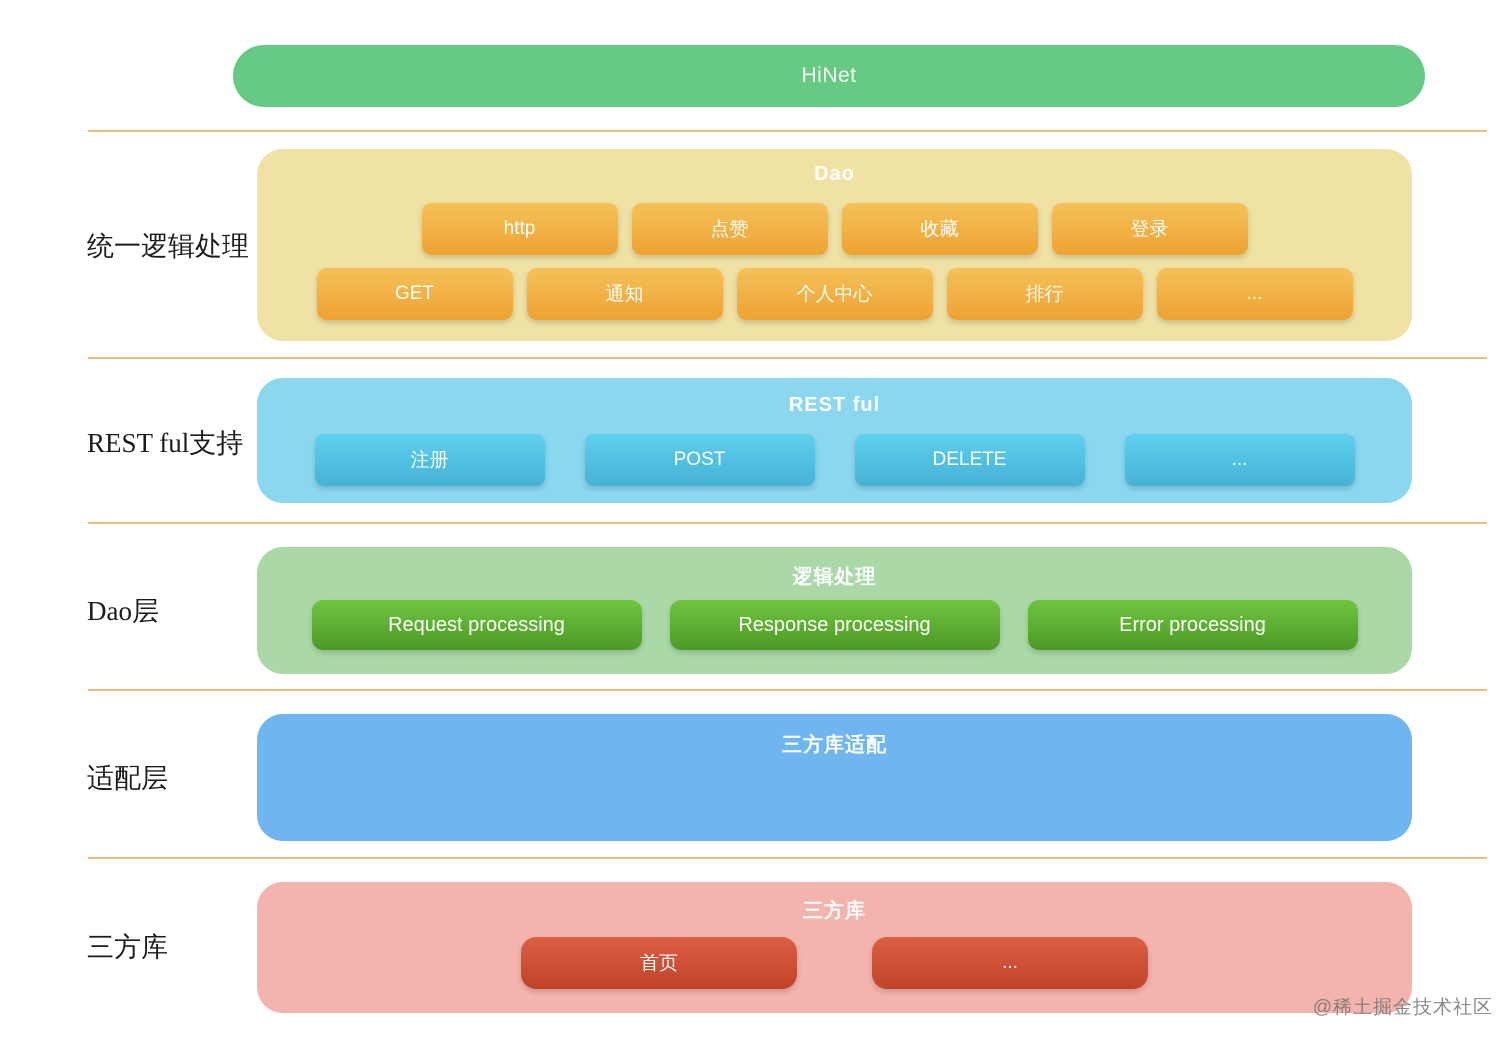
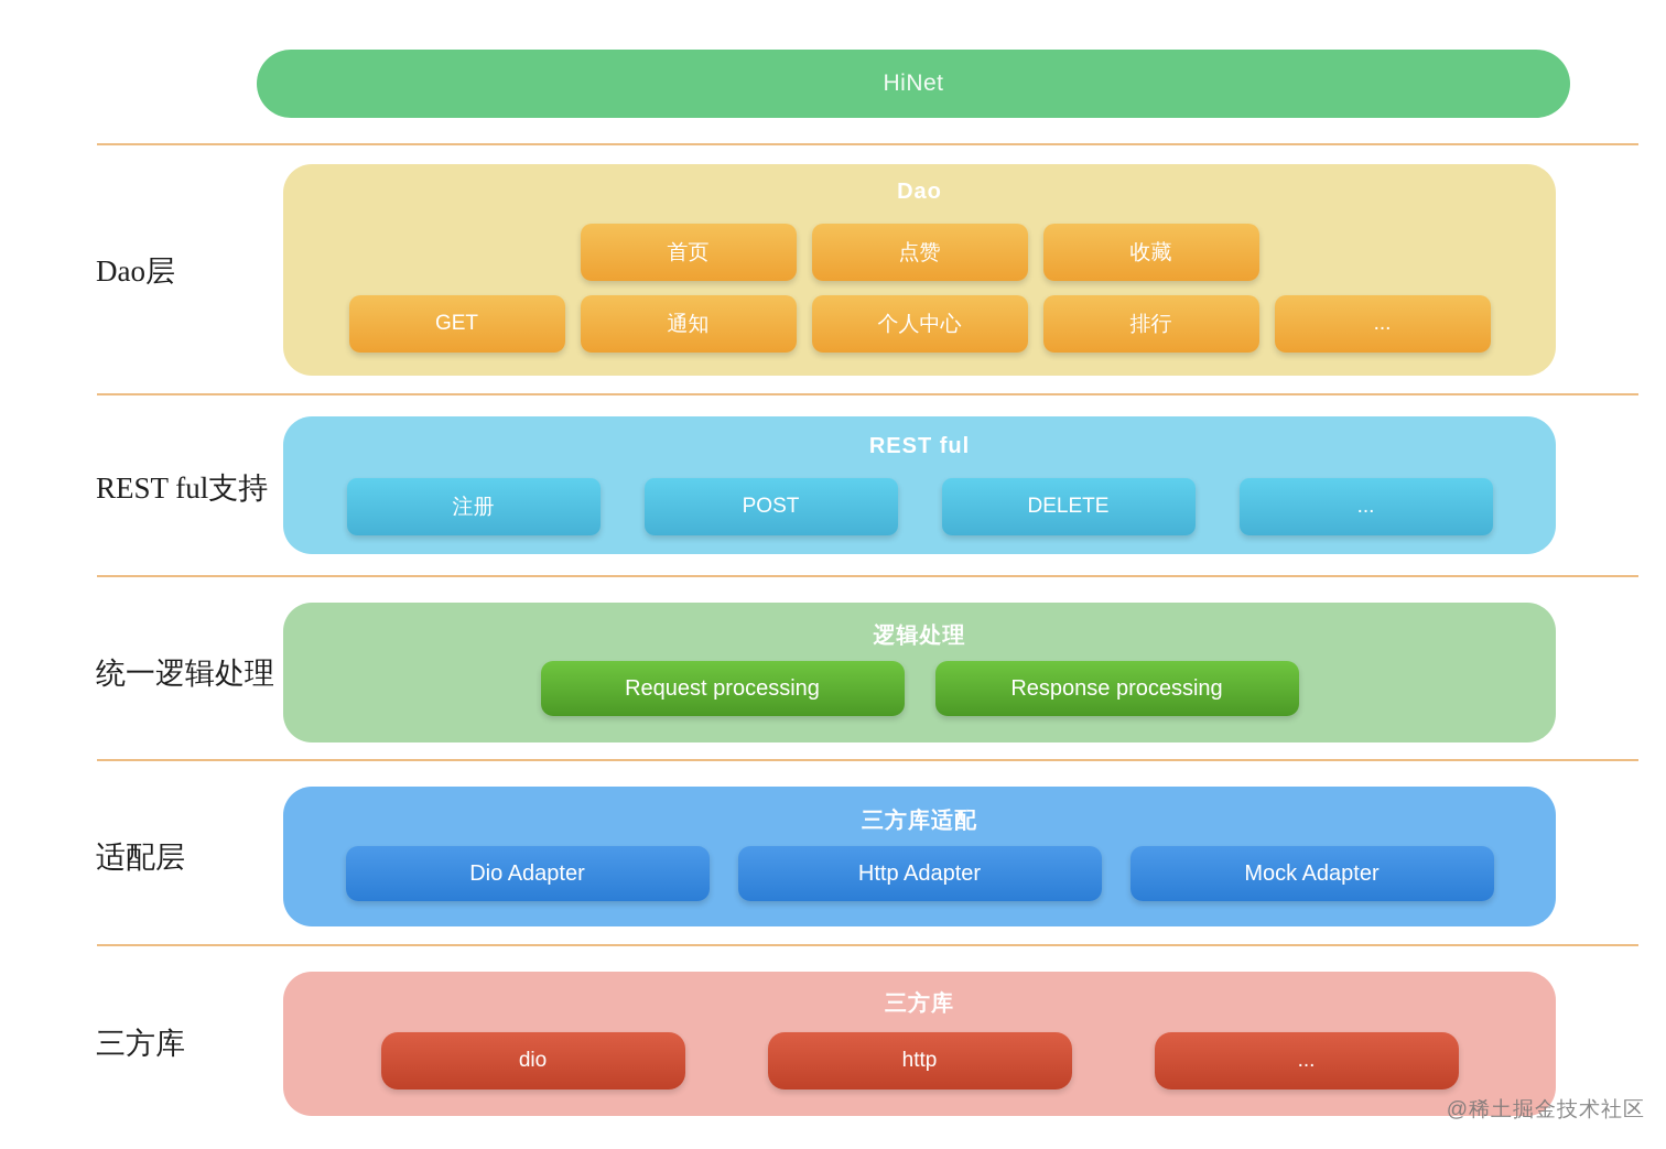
  HiNet
- 统一逻辑处理
+ Dao层
  REST ful支持
- Dao层
+ 统一逻辑处理
  适配层
  三方库
  Dao
- http
+ 首页
  点赞
  收藏
- 登录
  GET
  通知
  个人中心
  排行
  ...
  REST ful
  注册
  POST
  DELETE
  ...
  逻辑处理
  Request processing
  Response processing
- Error processing
  三方库适配
+ Dio Adapter
+ Http Adapter
+ Mock Adapter
  三方库
+ dio
- 首页
+ http
  ...
  @稀土掘金技术社区
